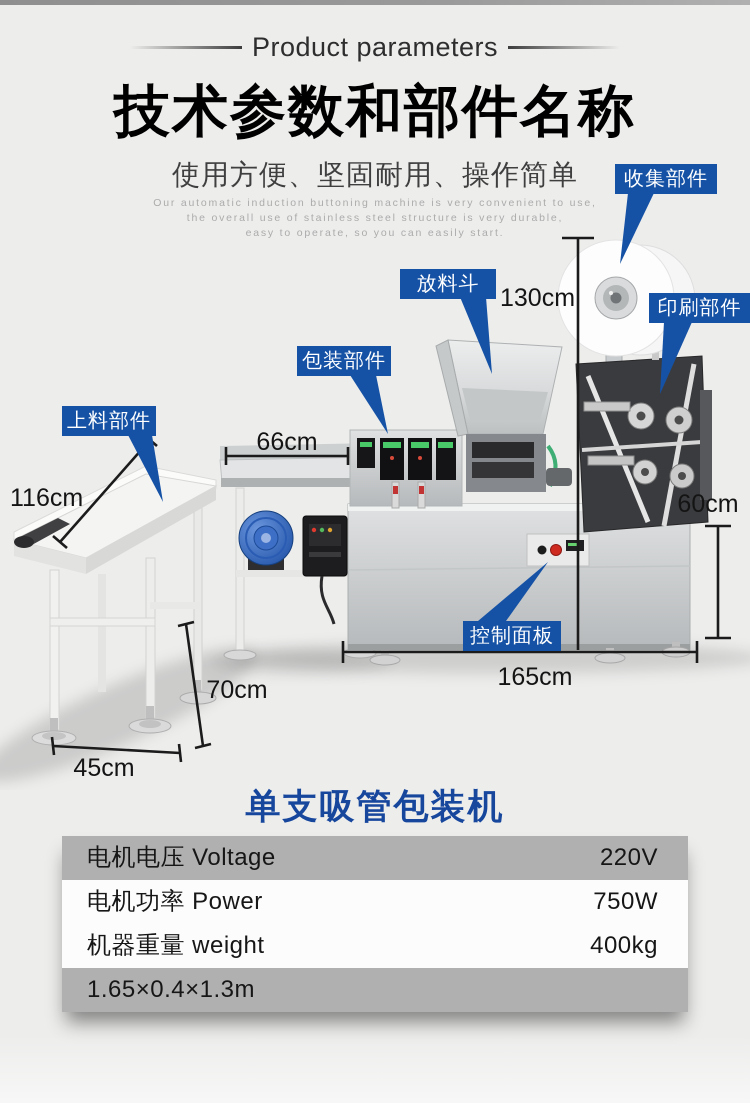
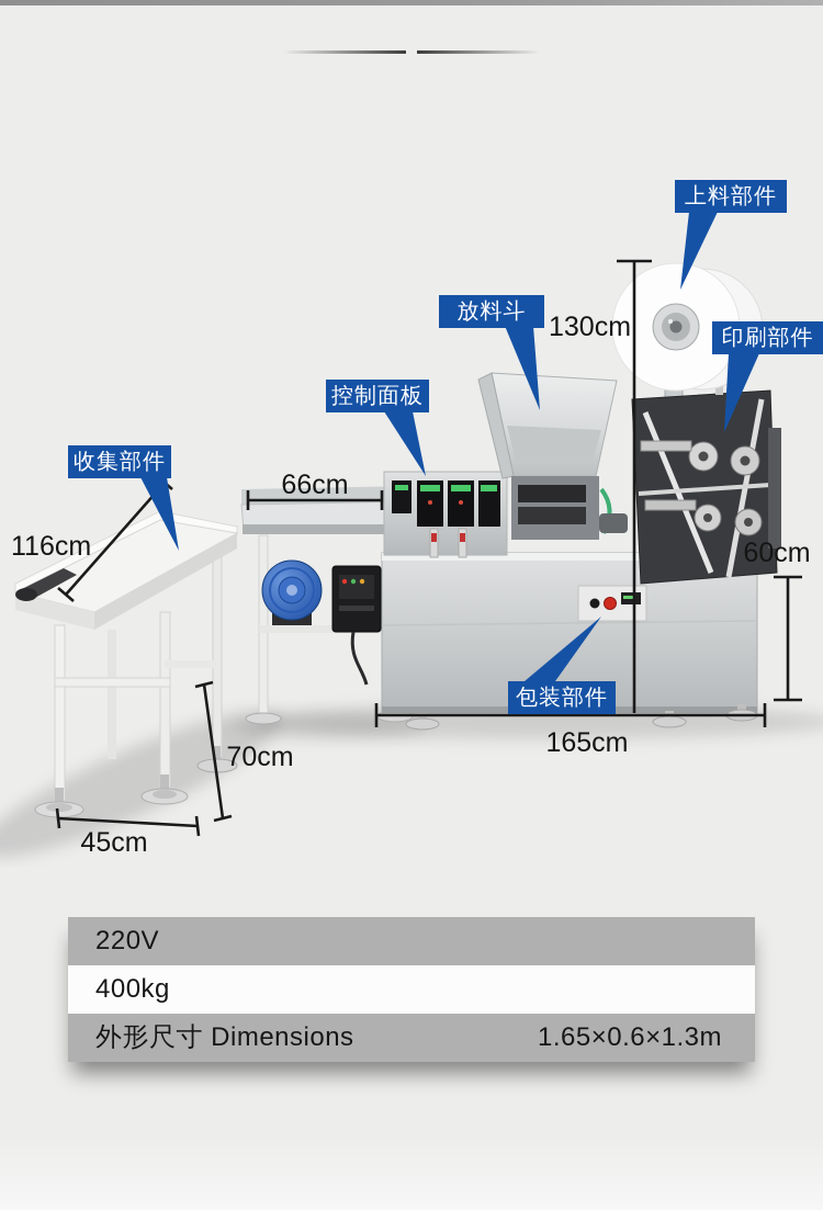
- Product parameters
- 技术参数和部件名称
- 使用方便、坚固耐用、操作简单
- Our automatic induction buttoning machine is very convenient to use,
- the overall use of stainless steel structure is very durable,
- easy to operate, so you can easily start.
- 收集部件
+ 上料部件
  印刷部件
  放料斗
- 包装部件
+ 控制面板
- 上料部件
+ 收集部件
- 控制面板
+ 包装部件
  130cm
  66cm
  116cm
  60cm
  165cm
  70cm
  45cm
- 单支吸管包装机
- 电机电压 Voltage
  220V
- 电机功率 Power
- 750W
- 机器重量 weight
  400kg
+ 外形尺寸 Dimensions
- 1.65×0.4×1.3m
+ 1.65×0.6×1.3m
